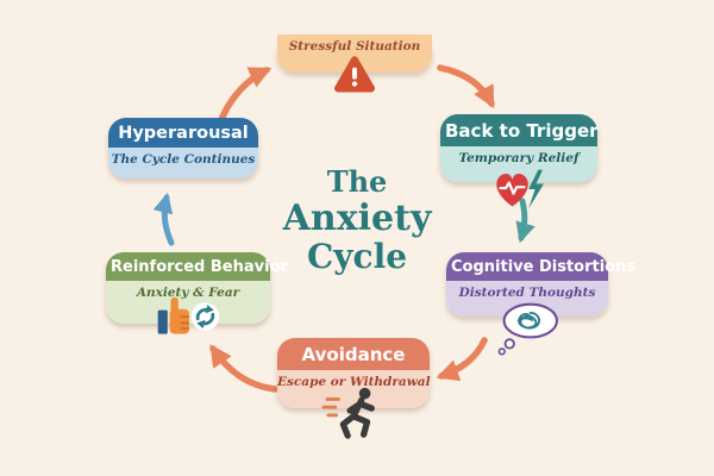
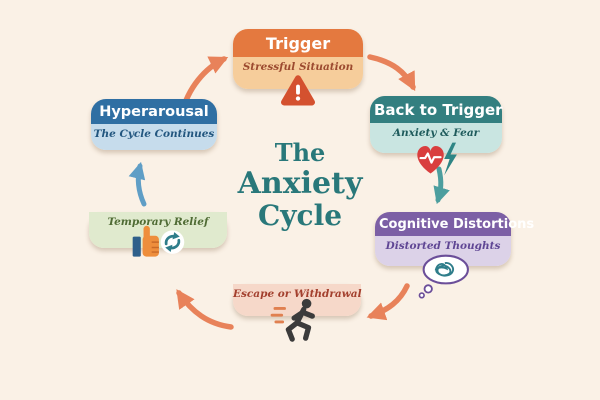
  The
  Anxiety
  Cycle
+ Trigger
  Stressful Situation
  Back to Trigger
- Temporary Relief
+ Anxiety & Fear
  Cognitive Distortions
  Distorted Thoughts
- Avoidance
  Escape or Withdrawal
- Reinforced Behavior
- Anxiety & Fear
+ Temporary Relief
  Hyperarousal
  The Cycle Continues
